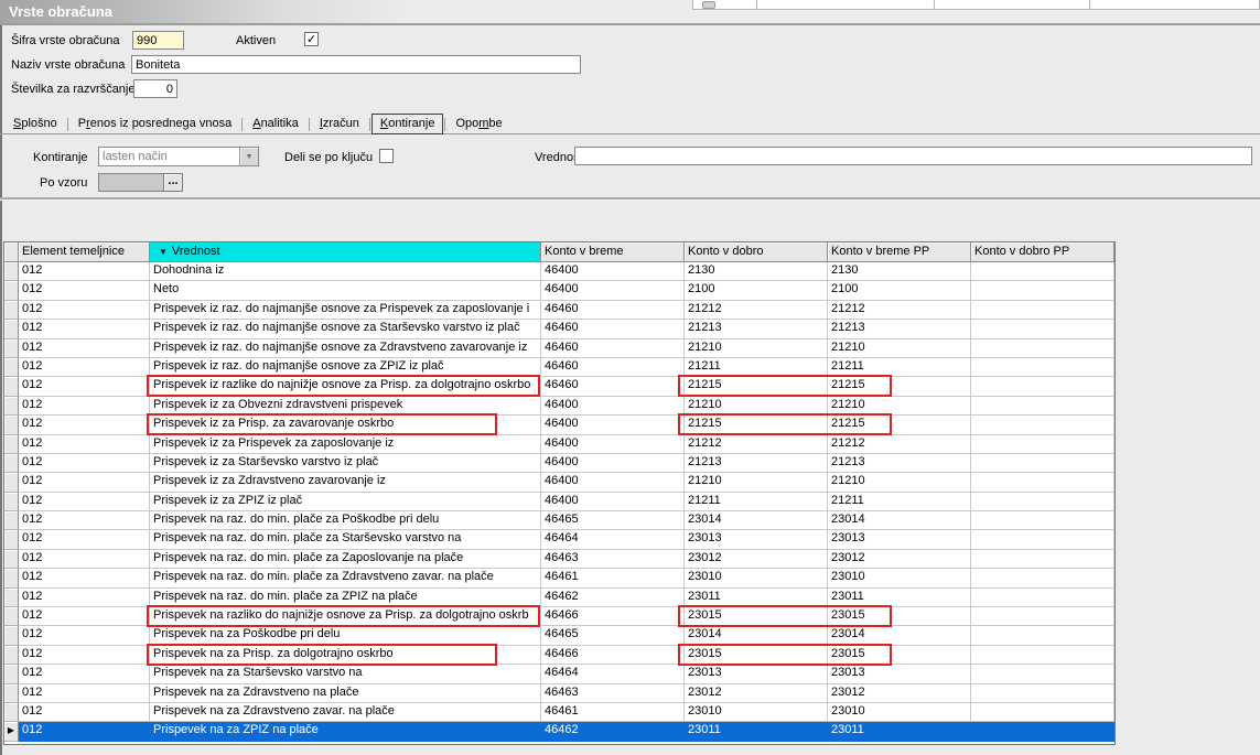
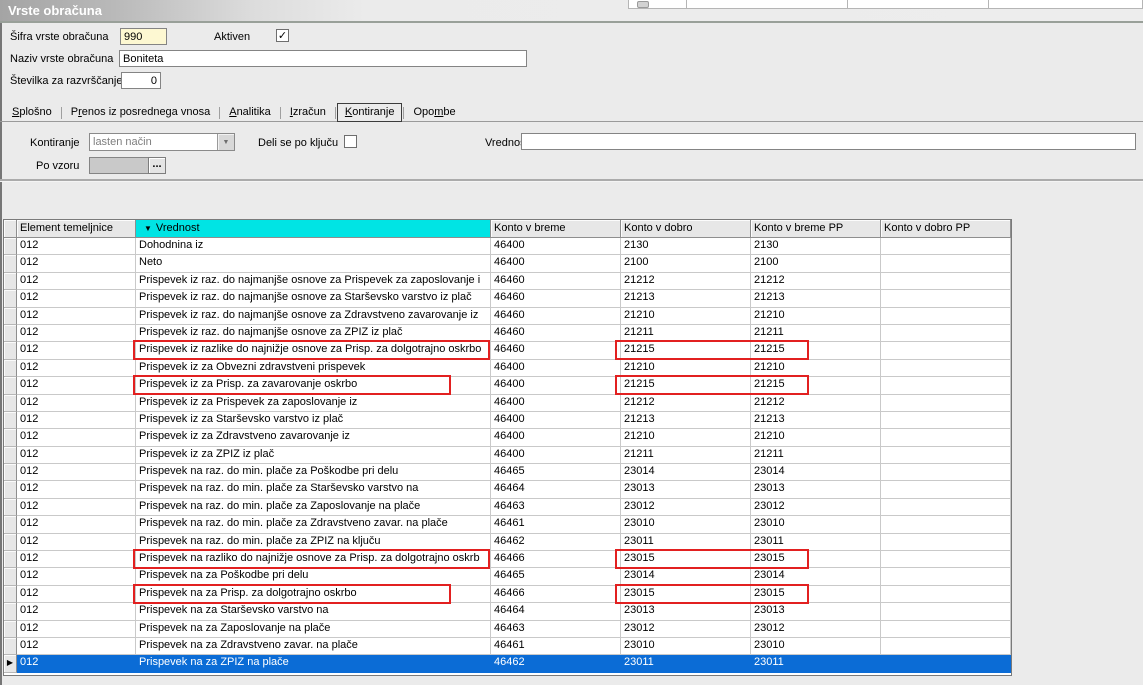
  Vrste obračuna
  Šifra vrste obračuna
  990
  Aktiven
  ✓
  Naziv vrste obračuna
  Boniteta
  Številka za razvrščanje
  0
  Splošno
  Prenos iz posrednega vnosa
  Analitika
  Izračun
  Kontiranje
  Opombe
  Kontiranje
  lasten način
  Deli se po ključu
  Vredno
  Po vzoru
  ...
  Element temeljnice
  ▼ Vrednost
  Konto v breme
  Konto v dobro
  Konto v breme PP
  Konto v dobro PP
  012
  Dohodnina iz
  46400
  2130
  2130
  012
  Neto
  46400
  2100
  2100
  012
  Prispevek iz raz. do najmanjše osnove za Prispevek za zaposlovanje i
  46460
  21212
  21212
  012
  Prispevek iz raz. do najmanjše osnove za Starševsko varstvo iz plač
  46460
  21213
  21213
  012
  Prispevek iz raz. do najmanjše osnove za Zdravstveno zavarovanje iz
  46460
  21210
  21210
  012
  Prispevek iz raz. do najmanjše osnove za ZPIZ iz plač
  46460
  21211
  21211
  012
  Prispevek iz razlike do najnižje osnove za Prisp. za dolgotrajno oskrbo
  46460
  21215
  21215
  012
  Prispevek iz za Obvezni zdravstveni prispevek
  46400
  21210
  21210
  012
  Prispevek iz za Prisp. za zavarovanje oskrbo
  46400
  21215
  21215
  012
  Prispevek iz za Prispevek za zaposlovanje iz
  46400
  21212
  21212
  012
  Prispevek iz za Starševsko varstvo iz plač
  46400
  21213
  21213
  012
  Prispevek iz za Zdravstveno zavarovanje iz
  46400
  21210
  21210
  012
  Prispevek iz za ZPIZ iz plač
  46400
  21211
  21211
  012
  Prispevek na raz. do min. plače za Poškodbe pri delu
  46465
  23014
  23014
  012
  Prispevek na raz. do min. plače za Starševsko varstvo na
  46464
  23013
  23013
  012
  Prispevek na raz. do min. plače za Zaposlovanje na plače
  46463
  23012
  23012
  012
  Prispevek na raz. do min. plače za Zdravstveno zavar. na plače
  46461
  23010
  23010
  012
- Prispevek na raz. do min. plače za ZPIZ na plače
+ Prispevek na raz. do min. plače za ZPIZ na ključu
  46462
  23011
  23011
  012
  Prispevek na razliko do najnižje osnove za Prisp. za dolgotrajno oskrb
  46466
  23015
  23015
  012
  Prispevek na za Poškodbe pri delu
  46465
  23014
  23014
  012
  Prispevek na za Prisp. za dolgotrajno oskrbo
  46466
  23015
  23015
  012
  Prispevek na za Starševsko varstvo na
  46464
  23013
  23013
  012
- Prispevek na za Zdravstveno na plače
+ Prispevek na za Zaposlovanje na plače
  46463
  23012
  23012
  012
  Prispevek na za Zdravstveno zavar. na plače
  46461
  23010
  23010
  ▶
  012
  Prispevek na za ZPIZ na plače
  46462
  23011
  23011
